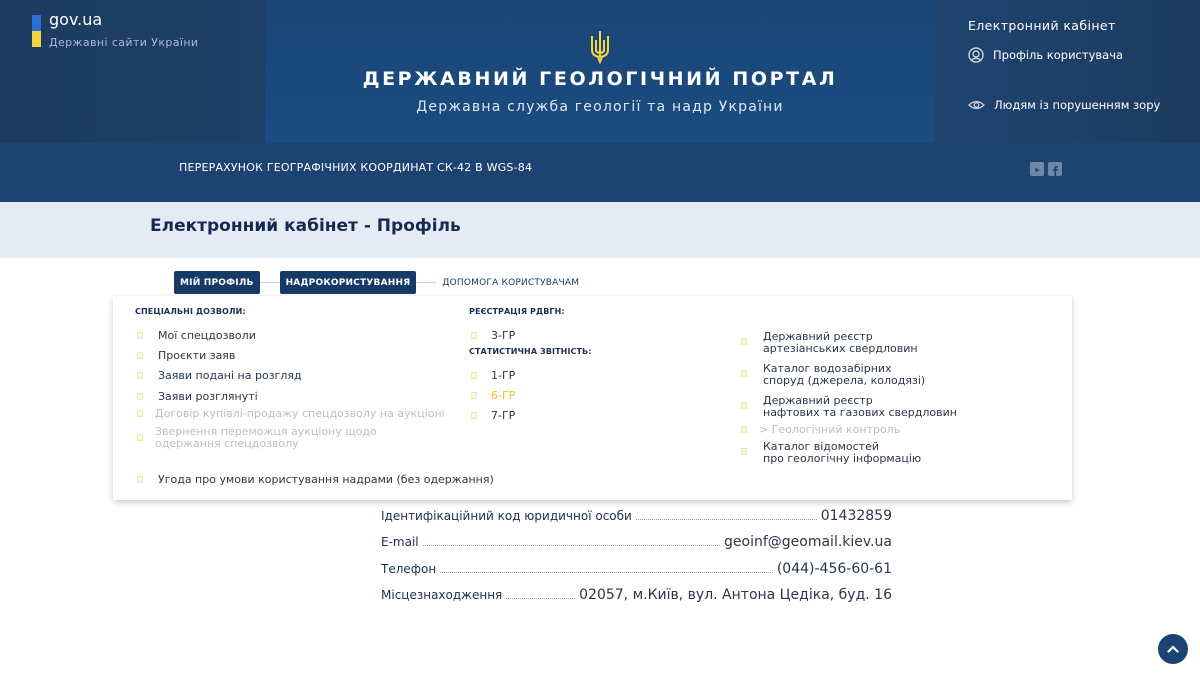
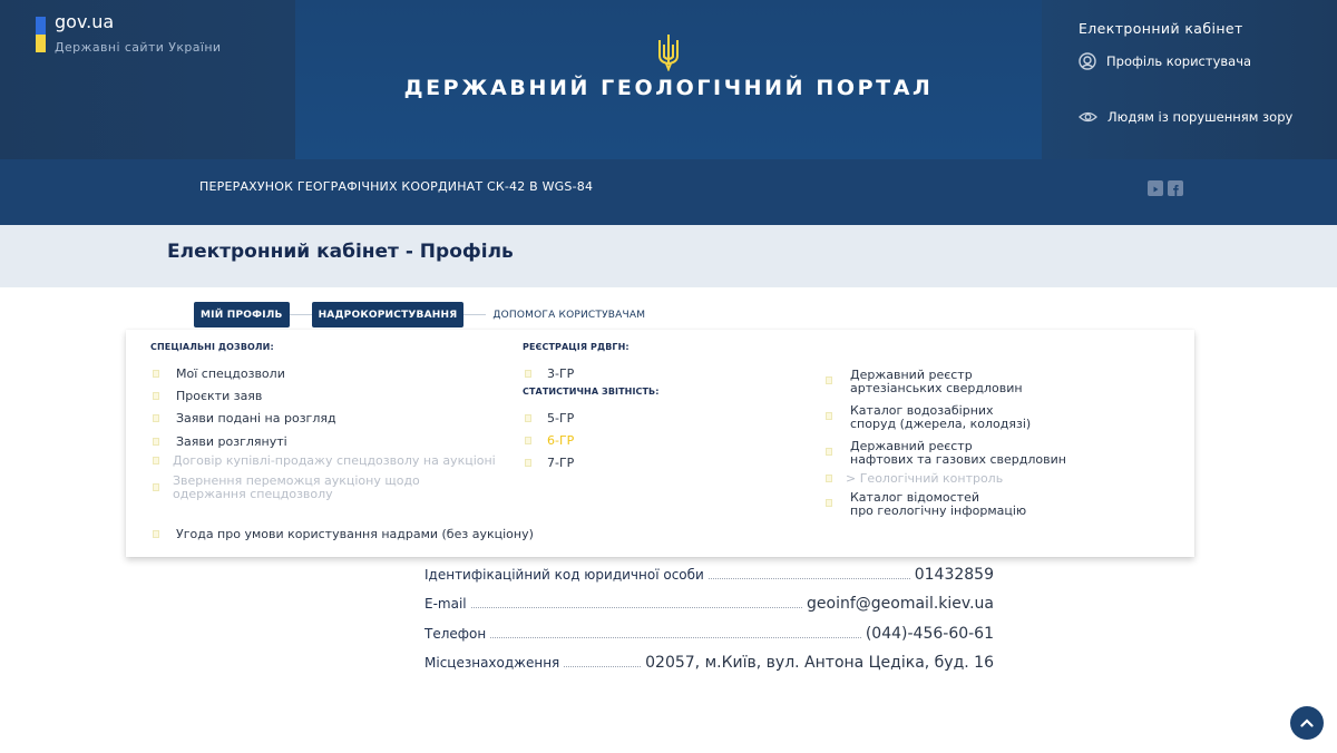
  gov.ua
  Державні сайти України
  ДЕРЖАВНИЙ ГЕОЛОГІЧНИЙ ПОРТАЛ
- Державна служба геології та надр України
  Електронний кабінет
  Профіль користувача
  Людям із порушенням зору
  ПЕРЕРАХУНОК ГЕОГРАФІЧНИХ КООРДИНАТ СК-42 В WGS-84
  Електронний кабінет - Профіль
  МІЙ ПРОФІЛЬ
  НАДРОКОРИСТУВАННЯ
  ДОПОМОГА КОРИСТУВАЧАМ
  Ідентифікаційний код юридичної особи
  01432859
  E-mail
  geoinf@geomail.kiev.ua
  Телефон
  (044)-456-60-61
  Місцезнаходження
  02057, м.Київ, вул. Антона Цедіка, буд. 16
  СПЕЦІАЛЬНІ ДОЗВОЛИ:
  Мої спецдозволи
  Проєкти заяв
  Заяви подані на розгляд
  Заяви розглянуті
  Договір купівлі-продажу спецдозволу на аукціоні
  Звернення переможця аукціону щодо одержання спецдозволу
- Угода про умови користування надрами (без одержання)
+ Угода про умови користування надрами (без аукціону)
  РЕЄСТРАЦІЯ РДВГН:
  3-ГР
  СТАТИСТИЧНА ЗВІТНІСТЬ:
- 1-ГР
+ 5-ГР
  6-ГР
  7-ГР
  Державний реєстр
  артезіанських свердловин
  Каталог водозабірних
  споруд (джерела, колодязі)
  Державний реєстр
  нафтових та газових свердловин
  > Геологічний контроль
  Каталог відомостей
  про геологічну інформацію
